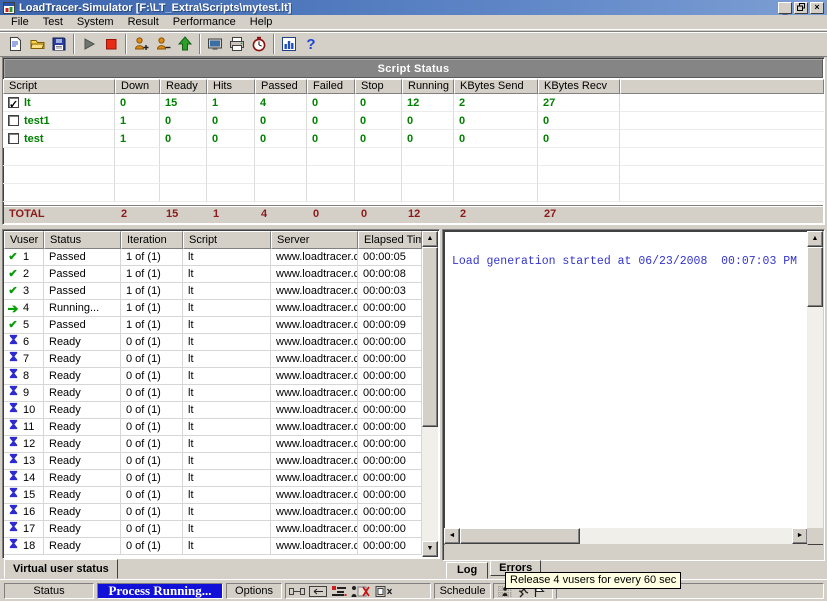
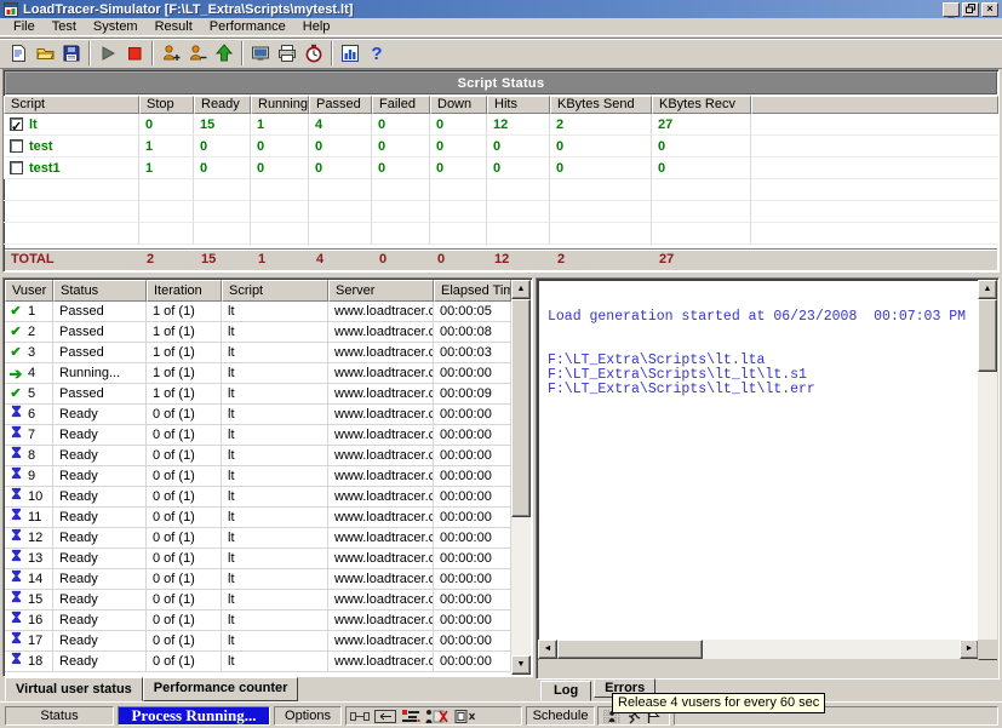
  LoadTracer-Simulator [F:\LT_Extra\Scripts\mytest.lt]
  _
  ×
  File
  Test
  System
  Result
  Performance
  Help
  ?
  Script Status
  Script
- Down
+ Stop
  Ready
- Hits
+ Running
  Passed
  Failed
- Stop
+ Down
- Running
+ Hits
  KBytes Send
  KBytes Recv
  lt
  0
  15
  1
  4
  0
  0
  12
  2
  27
- test1
+ test
  1
  0
  0
  0
  0
  0
  0
  0
  0
- test
+ test1
  1
  0
  0
  0
  0
  0
  0
  0
  0
  TOTAL
  2
  15
  1
  4
  0
  0
  12
  2
  27
  Vuser
  Status
  Iteration
  Script
  Server
  Elapsed Tim
  ✔
  1
  Passed
  1 of (1)
  lt
  www.loadtracer.c
  00:00:05
  ✔
  2
  Passed
  1 of (1)
  lt
  www.loadtracer.c
  00:00:08
  ✔
  3
  Passed
  1 of (1)
  lt
  www.loadtracer.c
  00:00:03
  ➔
  4
  Running...
  1 of (1)
  lt
  www.loadtracer.c
  00:00:00
  ✔
  5
  Passed
  1 of (1)
  lt
  www.loadtracer.c
  00:00:09
  6
  Ready
  0 of (1)
  lt
  www.loadtracer.c
  00:00:00
  7
  Ready
  0 of (1)
  lt
  www.loadtracer.c
  00:00:00
  8
  Ready
  0 of (1)
  lt
  www.loadtracer.c
  00:00:00
  9
  Ready
  0 of (1)
  lt
  www.loadtracer.c
  00:00:00
  10
  Ready
  0 of (1)
  lt
  www.loadtracer.c
  00:00:00
  11
  Ready
  0 of (1)
  lt
  www.loadtracer.c
  00:00:00
  12
  Ready
  0 of (1)
  lt
  www.loadtracer.c
  00:00:00
  13
  Ready
  0 of (1)
  lt
  www.loadtracer.c
  00:00:00
  14
  Ready
  0 of (1)
  lt
  www.loadtracer.c
  00:00:00
  15
  Ready
  0 of (1)
  lt
  www.loadtracer.c
  00:00:00
  16
  Ready
  0 of (1)
  lt
  www.loadtracer.c
  00:00:00
  17
  Ready
  0 of (1)
  lt
  www.loadtracer.c
  00:00:00
  18
  Ready
  0 of (1)
  lt
  www.loadtracer.c
  00:00:00
  Virtual user status
+ Performance counter
  Load generation started at 06/23/2008 00:07:03 PM
+ F:\LT_Extra\Scripts\lt.lta
+ F:\LT_Extra\Scripts\lt_lt\lt.s1
+ F:\LT_Extra\Scripts\lt_lt\lt.err
  Log
  Errors
  Release 4 vusers for every 60 sec
  Status
  Process Running...
  Options
  Schedule
